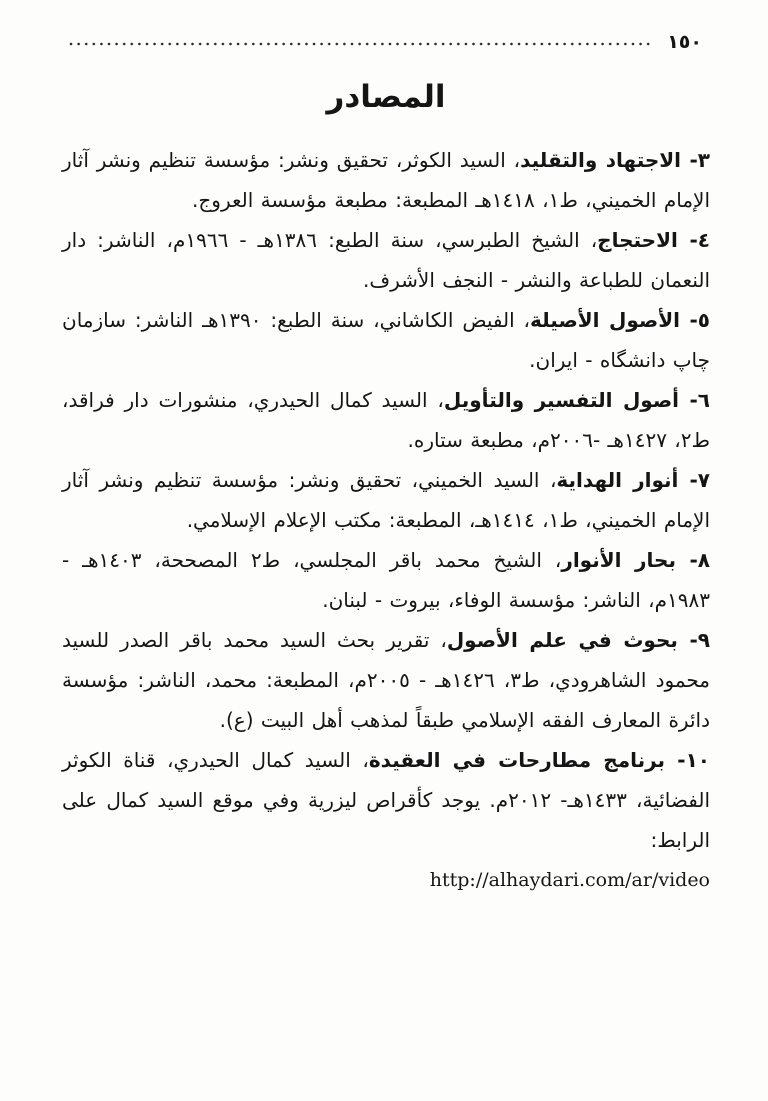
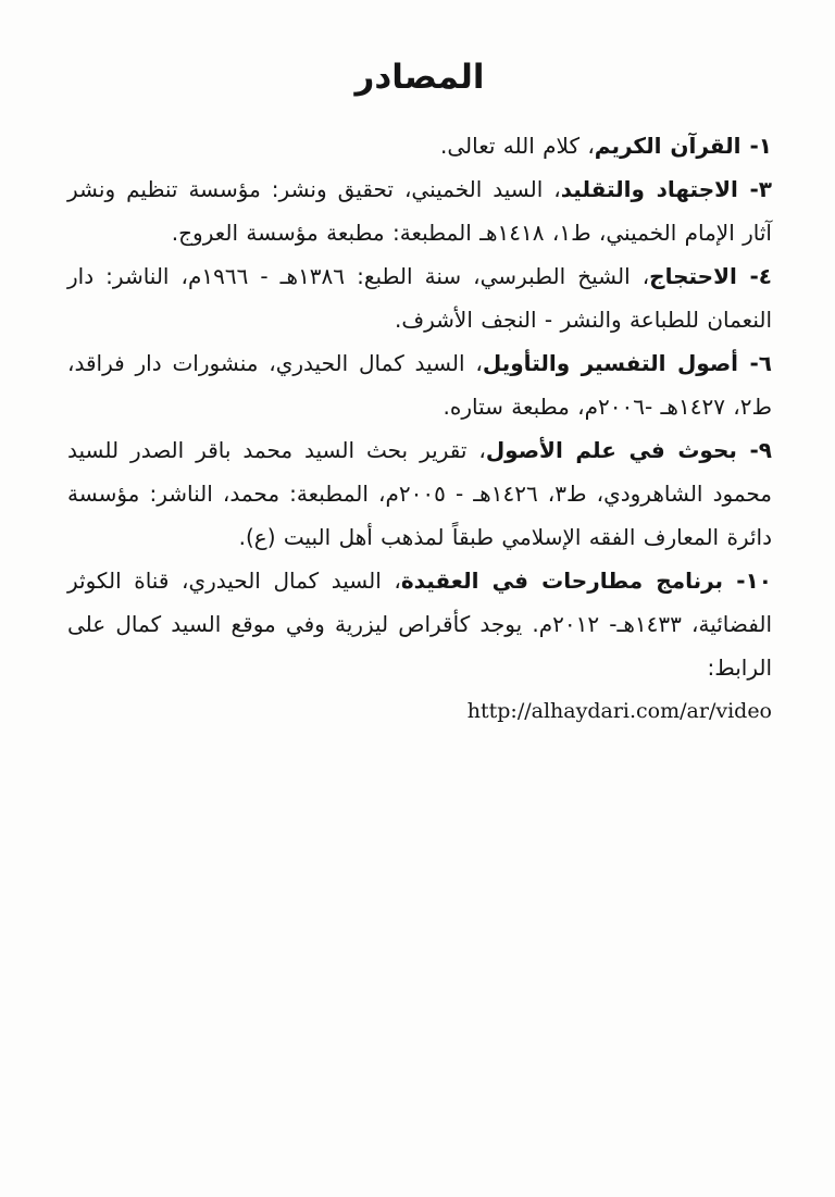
- ١٥٠
  المصادر
+ ١- القرآن الكريم، كلام الله تعالى.
- ٣- الاجتهاد والتقليد، السيد الكوثر، تحقيق ونشر: مؤسسة تنظيم ونشر آثار الإمام الخميني، ط١، ١٤١٨هـ المطبعة: مطبعة مؤسسة العروج.
+ ٣- الاجتهاد والتقليد، السيد الخميني، تحقيق ونشر: مؤسسة تنظيم ونشر آثار الإمام الخميني، ط١، ١٤١٨هـ المطبعة: مطبعة مؤسسة العروج.
  ٤- الاحتجاج، الشيخ الطبرسي، سنة الطبع: ١٣٨٦هـ - ١٩٦٦م، الناشر: دار النعمان للطباعة والنشر - النجف الأشرف.
- ٥- الأصول الأصيلة، الفيض الكاشاني، سنة الطبع: ١٣٩٠هـ الناشر: سازمان چاپ دانشگاه - ايران.
  ٦- أصول التفسير والتأويل، السيد كمال الحيدري، منشورات دار فراقد، ط٢، ١٤٢٧هـ -٢٠٠٦م، مطبعة ستاره.
- ٧- أنوار الهداية، السيد الخميني، تحقيق ونشر: مؤسسة تنظيم ونشر آثار الإمام الخميني، ط١، ١٤١٤هـ، المطبعة: مكتب الإعلام الإسلامي.
- ٨- بحار الأنوار، الشيخ محمد باقر المجلسي، ط٢ المصححة، ١٤٠٣هـ - ١٩٨٣م، الناشر: مؤسسة الوفاء، بيروت - لبنان.
  ٩- بحوث في علم الأصول، تقرير بحث السيد محمد باقر الصدر للسيد محمود الشاهرودي، ط٣، ١٤٢٦هـ - ٢٠٠٥م، المطبعة: محمد، الناشر: مؤسسة دائرة المعارف الفقه الإسلامي طبقاً لمذهب أهل البيت (ع).
  ١٠- برنامج مطارحات في العقيدة، السيد كمال الحيدري، قناة الكوثر الفضائية، ١٤٣٣هـ- ٢٠١٢م. يوجد كأقراص ليزرية وفي موقع السيد كمال على الرابط:
  http://alhaydari.com/ar/video
